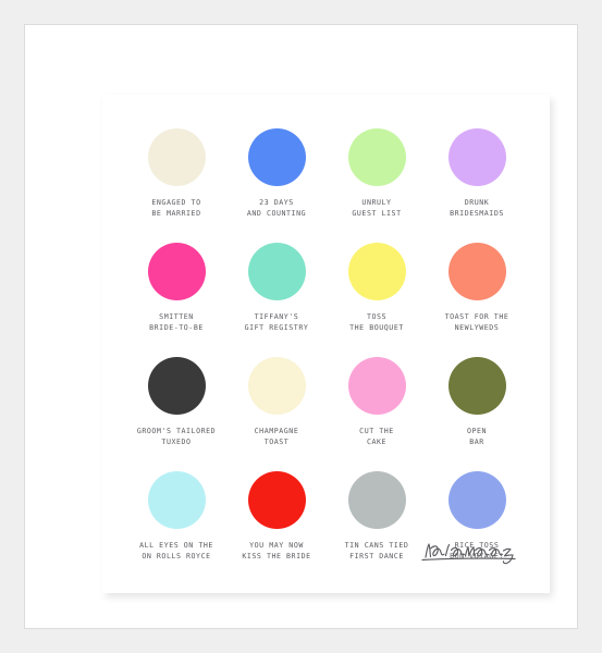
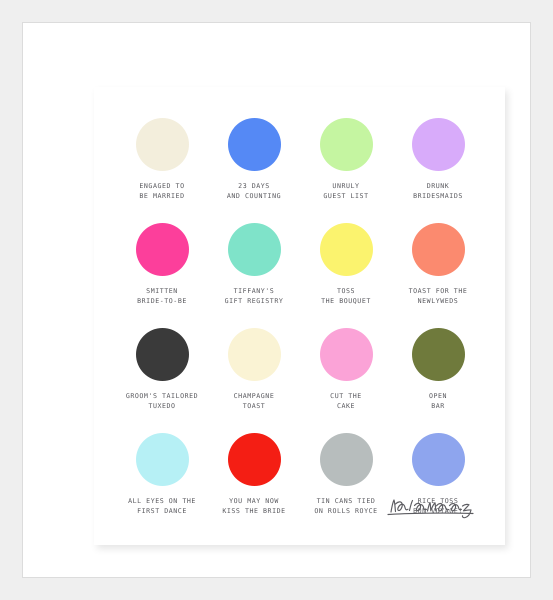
  ENGAGED TO
  BE MARRIED
  23 DAYS
  AND COUNTING
  UNRULY
  GUEST LIST
  DRUNK
  BRIDESMAIDS
  SMITTEN
  BRIDE-TO-BE
  TIFFANY'S
  GIFT REGISTRY
  TOSS
  THE BOUQUET
  TOAST FOR THE
  NEWLYWEDS
  GROOM'S TAILORED
  TUXEDO
  CHAMPAGNE
  TOAST
  CUT THE
  CAKE
  OPEN
  BAR
  ALL EYES ON THE
- ON ROLLS ROYCE
+ FIRST DANCE
  YOU MAY NOW
  KISS THE BRIDE
  TIN CANS TIED
- FIRST DANCE
+ ON ROLLS ROYCE
  RICE TOSS
  BON VOYAE!
